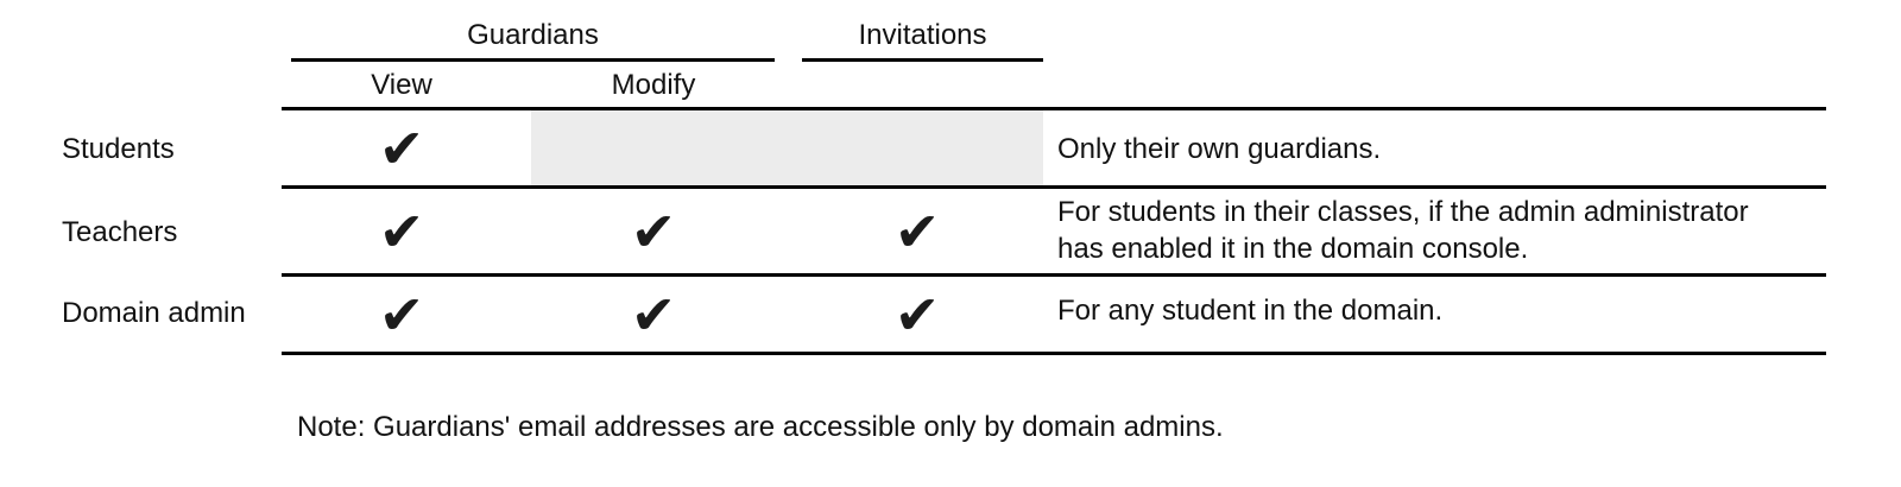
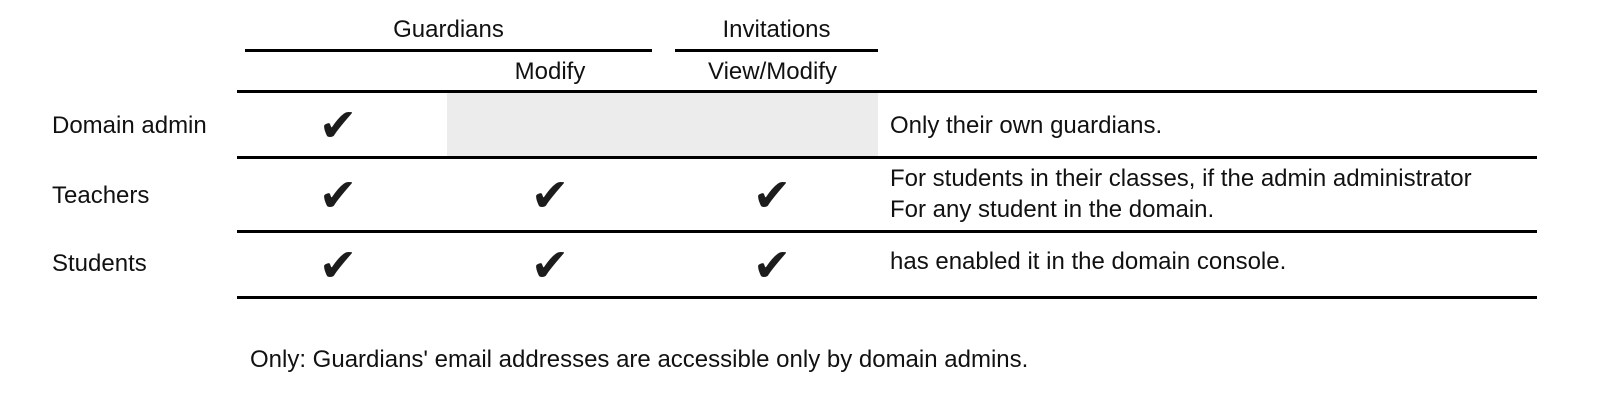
  Guardians
  Invitations
- View
  Modify
+ View/Modify
- Students
+ Domain admin
  ✔
  Only their own guardians.
  Teachers
  ✔
  ✔
  ✔
  For students in their classes, if the admin administrator
- has enabled it in the domain console.
+ For any student in the domain.
- Domain admin
+ Students
  ✔
  ✔
  ✔
- For any student in the domain.
+ has enabled it in the domain console.
- Note: Guardians' email addresses are accessible only by domain admins.
+ Only: Guardians' email addresses are accessible only by domain admins.
